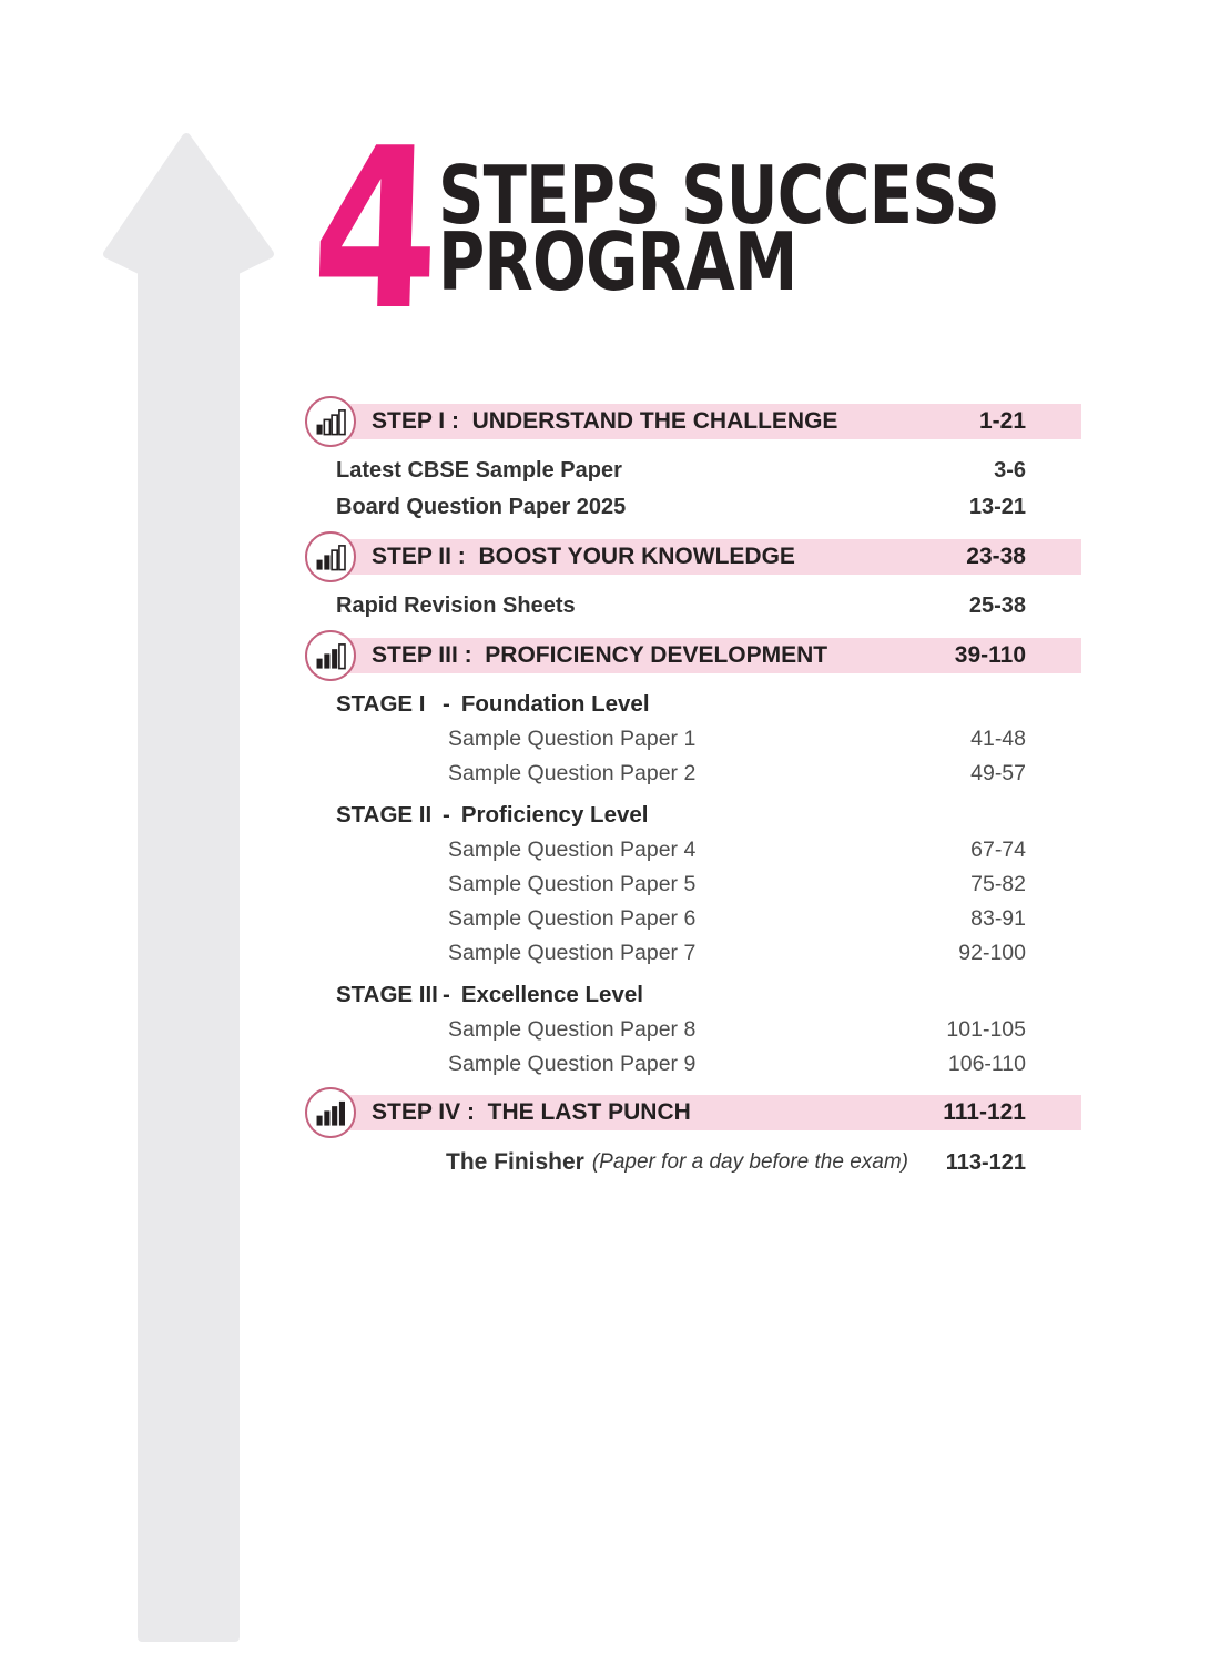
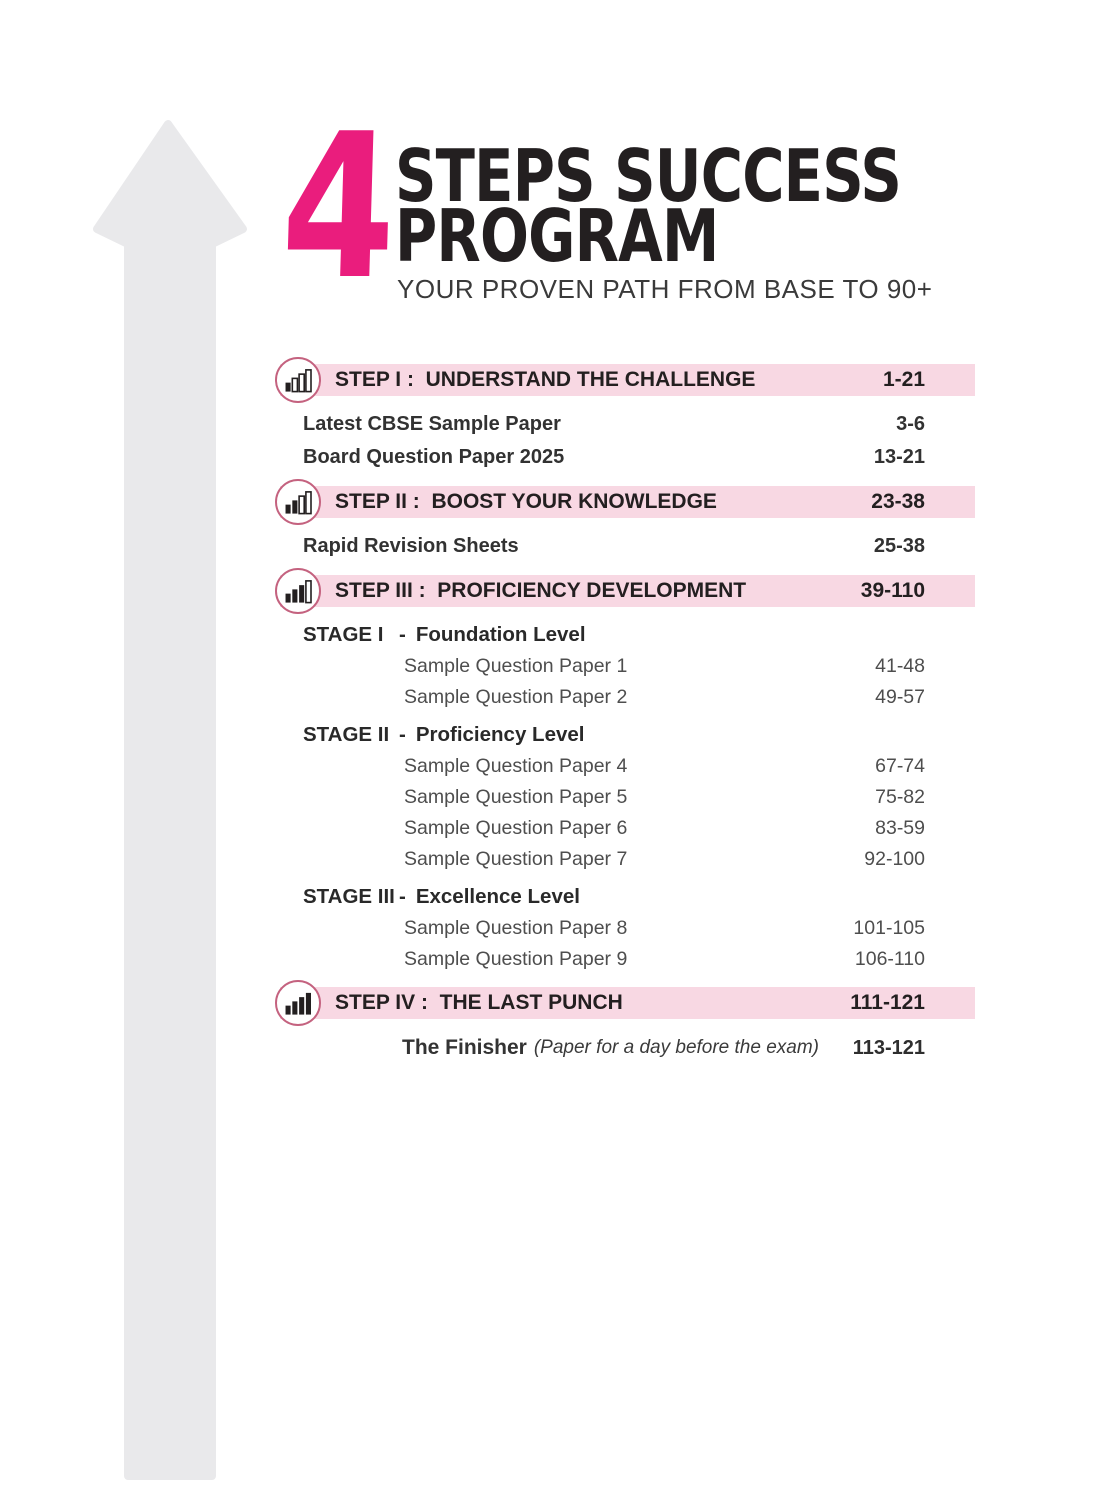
  STEPS SUCCESS
  PROGRAM
+ YOUR PROVEN PATH FROM BASE TO 90+
  STEP I : UNDERSTAND THE CHALLENGE
  1-21
  Latest CBSE Sample Paper
  3-6
  Board Question Paper 2025
  13-21
  STEP II : BOOST YOUR KNOWLEDGE
  23-38
  Rapid Revision Sheets
  25-38
  STEP III : PROFICIENCY DEVELOPMENT
  39-110
  STAGE I
  -
  Foundation Level
  Sample Question Paper 1
  41-48
  Sample Question Paper 2
  49-57
  STAGE II
  -
  Proficiency Level
  Sample Question Paper 4
  67-74
  Sample Question Paper 5
  75-82
  Sample Question Paper 6
- 83-91
+ 83-59
  Sample Question Paper 7
  92-100
  STAGE III
  -
  Excellence Level
  Sample Question Paper 8
  101-105
  Sample Question Paper 9
  106-110
  STEP IV : THE LAST PUNCH
  111-121
  The Finisher
  (Paper for a day before the exam)
  113-121
